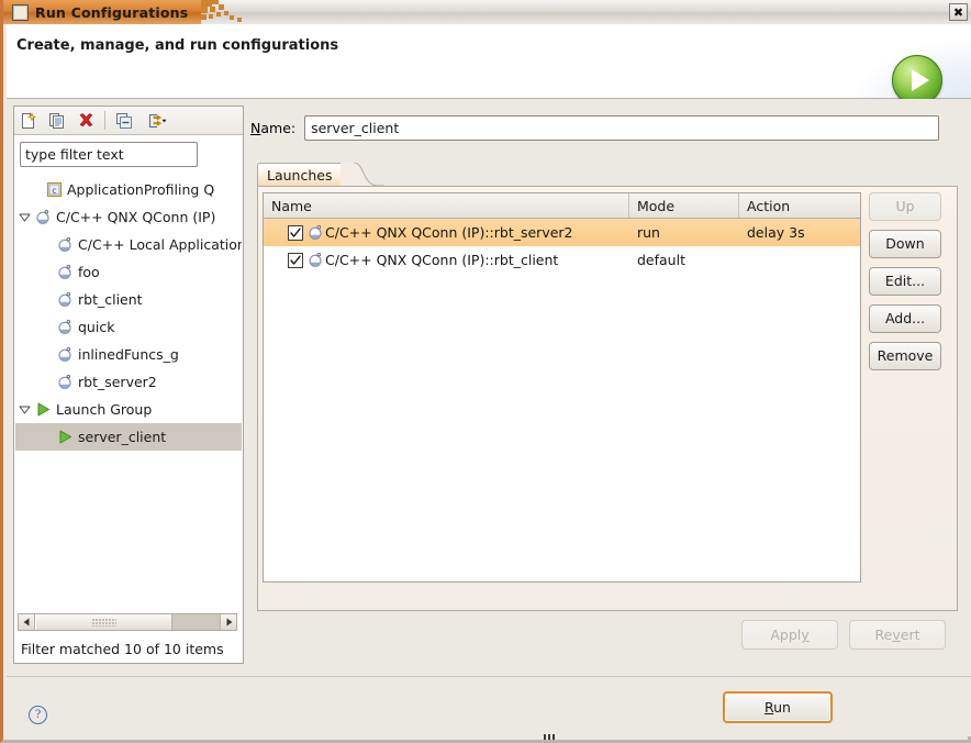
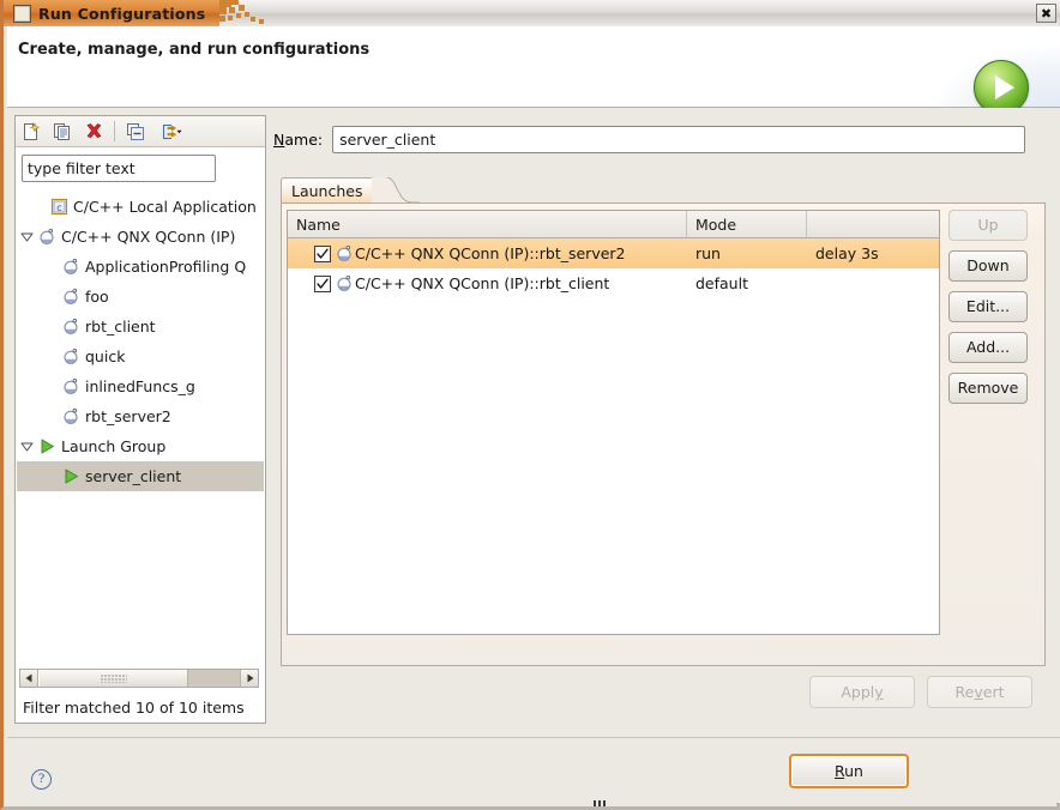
  Run Configurations
  ✖
  Create, manage, and run configurations
  type filter text
  c
- ApplicationProfiling Q
+ C/C++ Local Application
  C/C++ QNX QConn (IP)
- C/C++ Local Application
+ ApplicationProfiling Q
  foo
  rbt_client
  quick
  inlinedFuncs_g
  rbt_server2
  Launch Group
  server_client
  Filter matched 10 of 10 items
  Name:
  server_client
  Launches
  Name
  Mode
- Action
  C/C++ QNX QConn (IP)::rbt_server2
  run
  delay 3s
  C/C++ QNX QConn (IP)::rbt_client
  default
  Up
  Down
  Edit...
  Add...
  Remove
  Apply
  Revert
  ?
  Run
